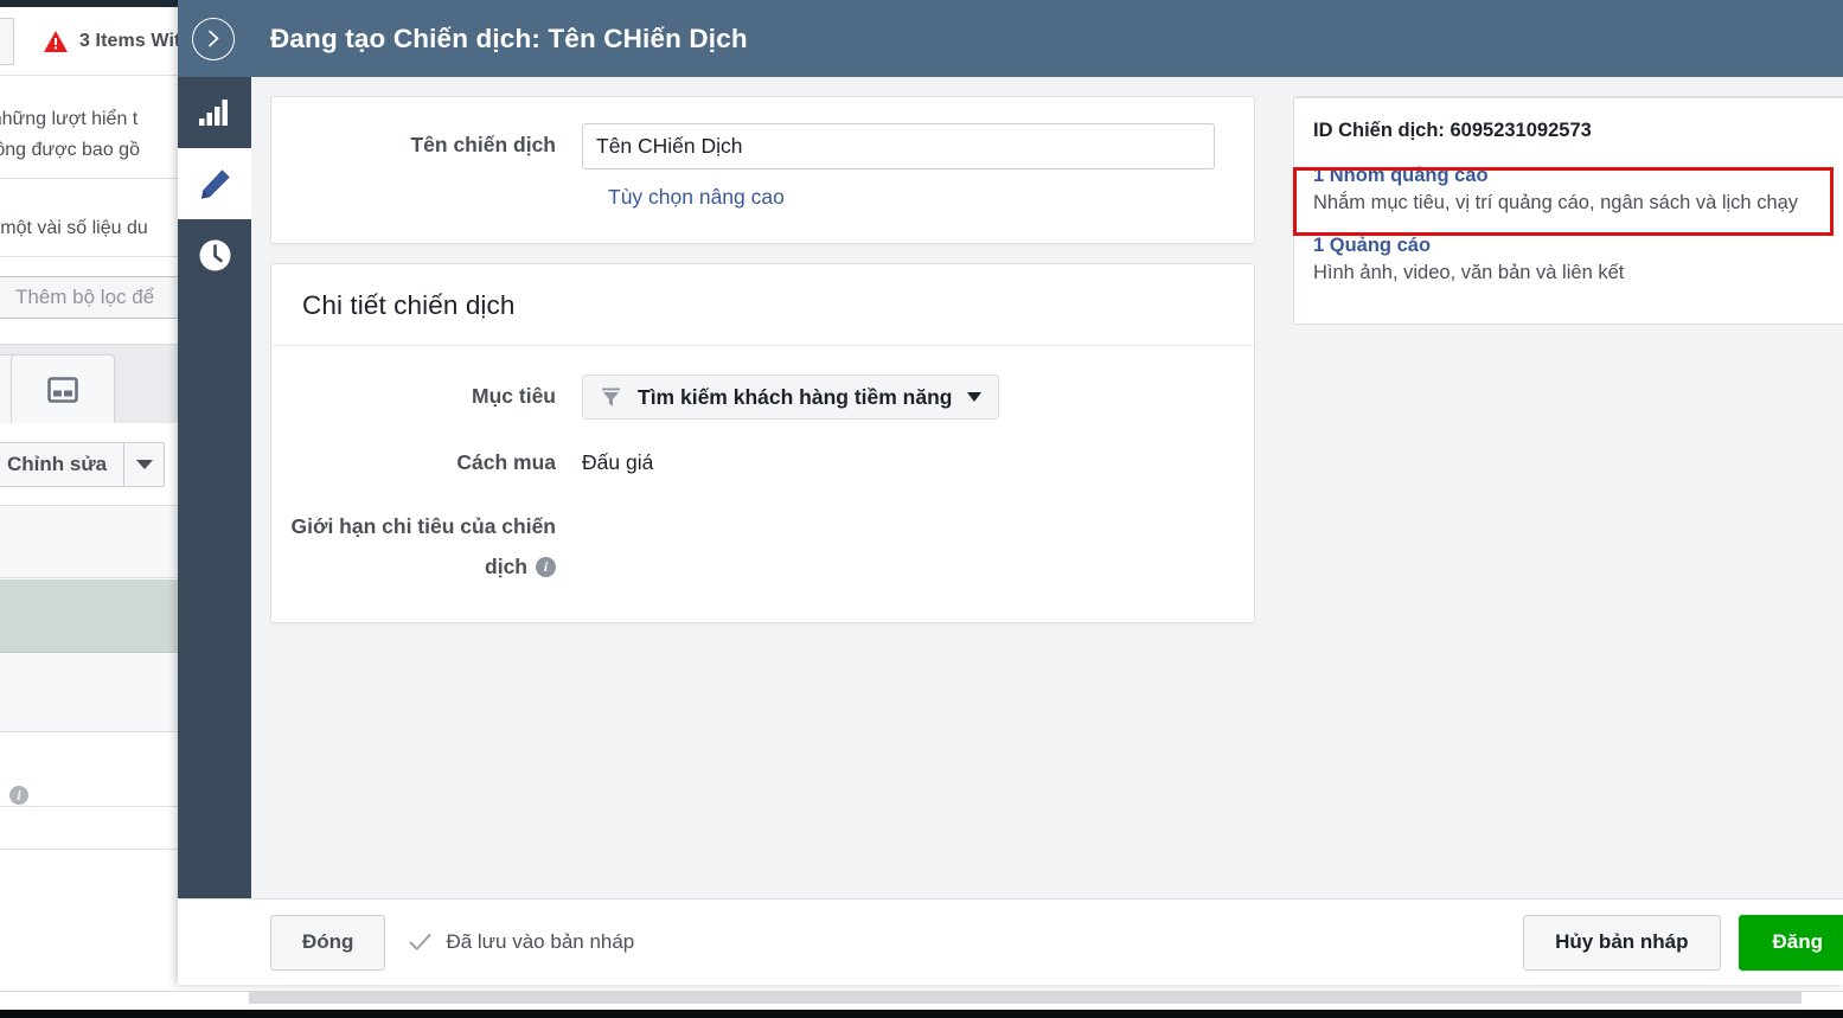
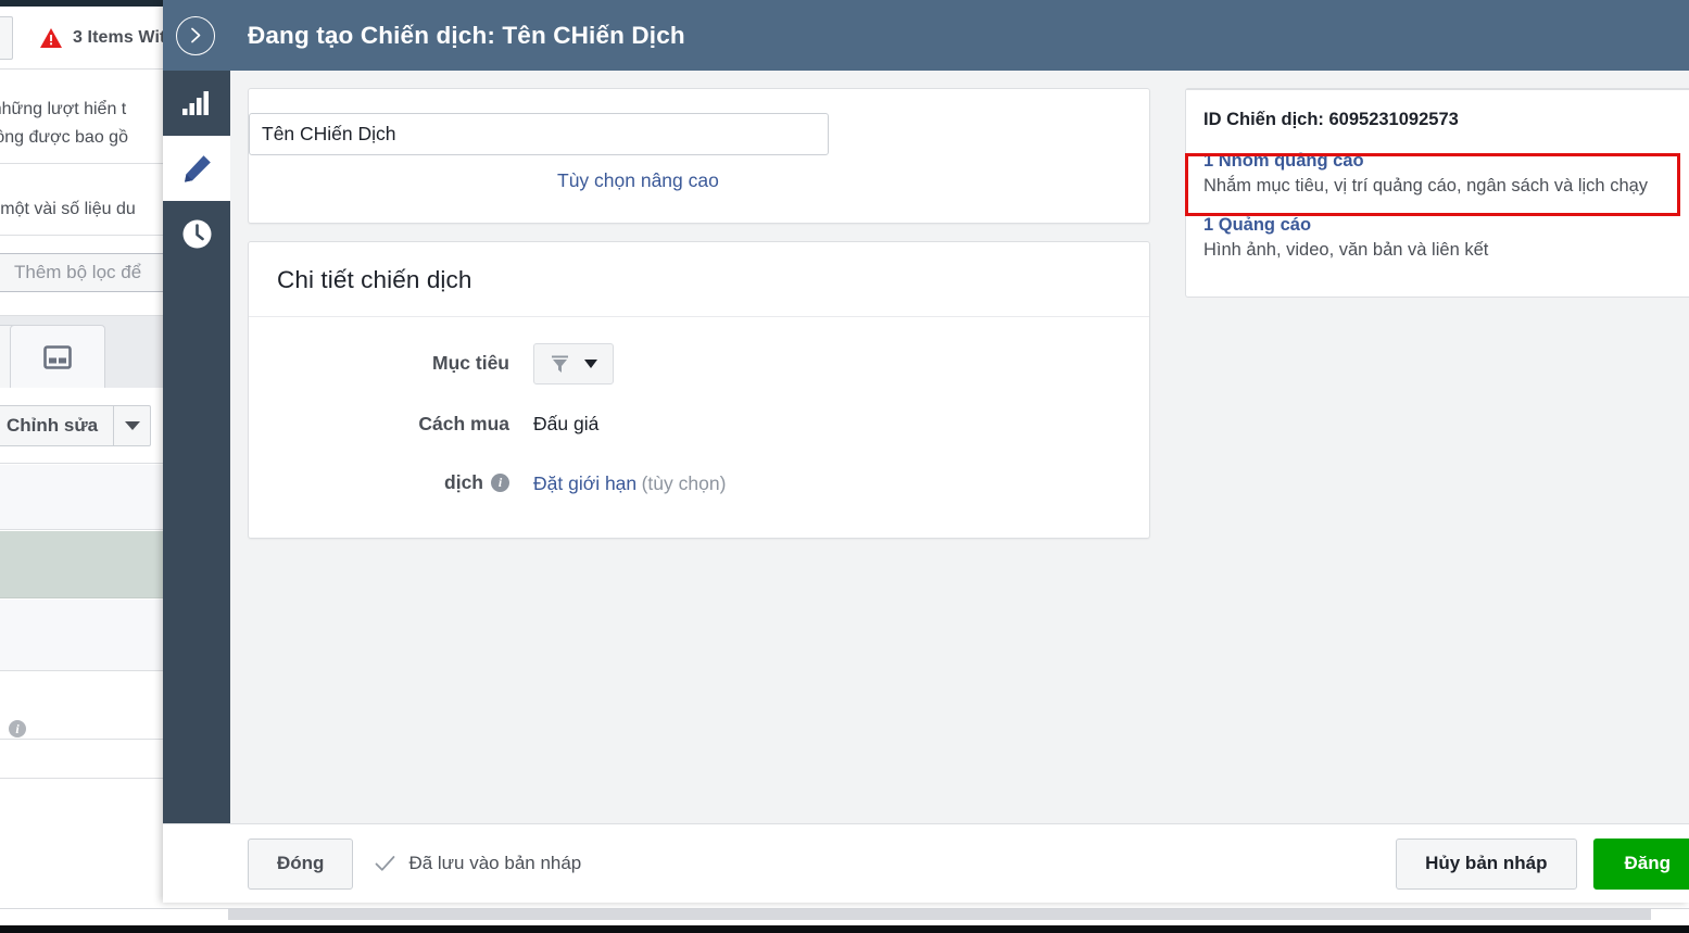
  3 Items Wi
  hững lượt hiển t
  ng được bao gồ
  một vài số liệu du
  Thêm bộ lọc để
  Chỉnh sửa
  i
  Đang tạo Chiến dịch: Tên CHiến Dịch
- Tên chiến dịch
  Tên CHiến Dịch
  Tùy chọn nâng cao
  Chi tiết chiến dịch
  Mục tiêu
- Tìm kiếm khách hàng tiềm năng
  Cách mua
  Đấu giá
- Giới hạn chi tiêu của chiến
  dịch
  i
+ Đặt giới hạn (tùy chọn)
  ID Chiến dịch: 6095231092573
  1 Nhóm quảng cáo
  Nhắm mục tiêu, vị trí quảng cáo, ngân sách và lịch chạy
  1 Quảng cáo
  Hình ảnh, video, văn bản và liên kết
  Đóng
  Đã lưu vào bản nháp
  Hủy bản nháp
  Đăng
